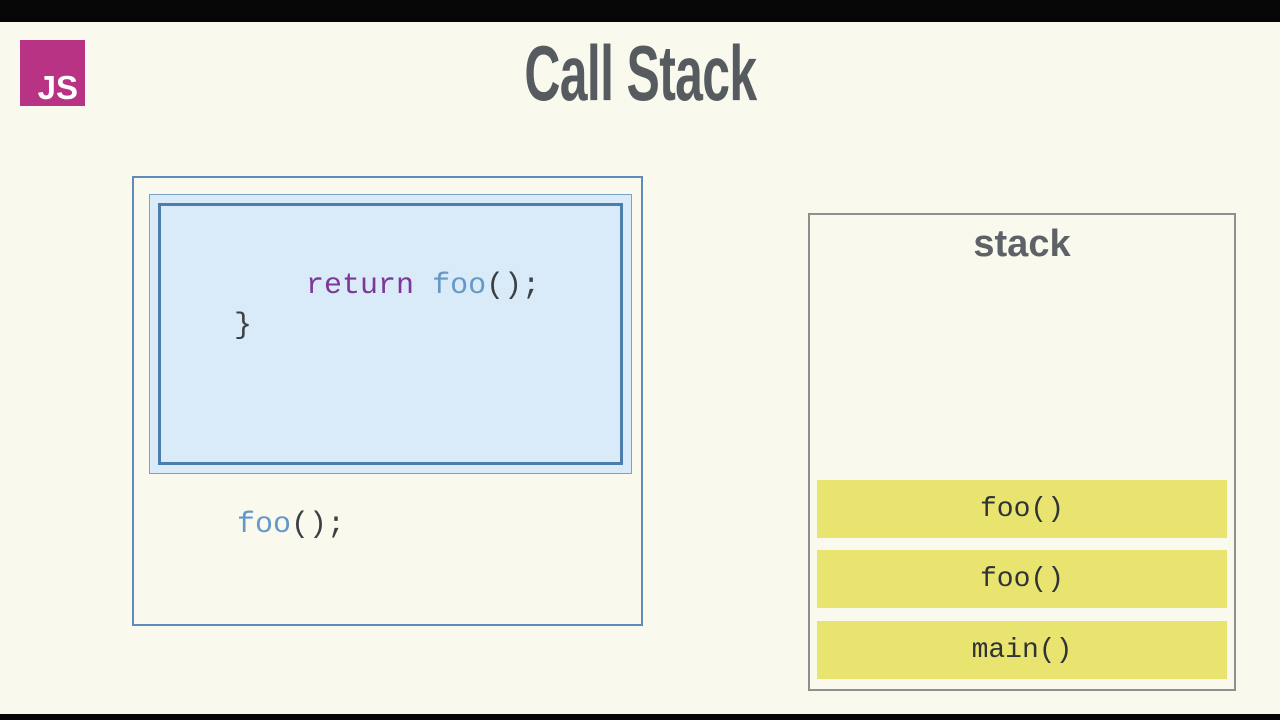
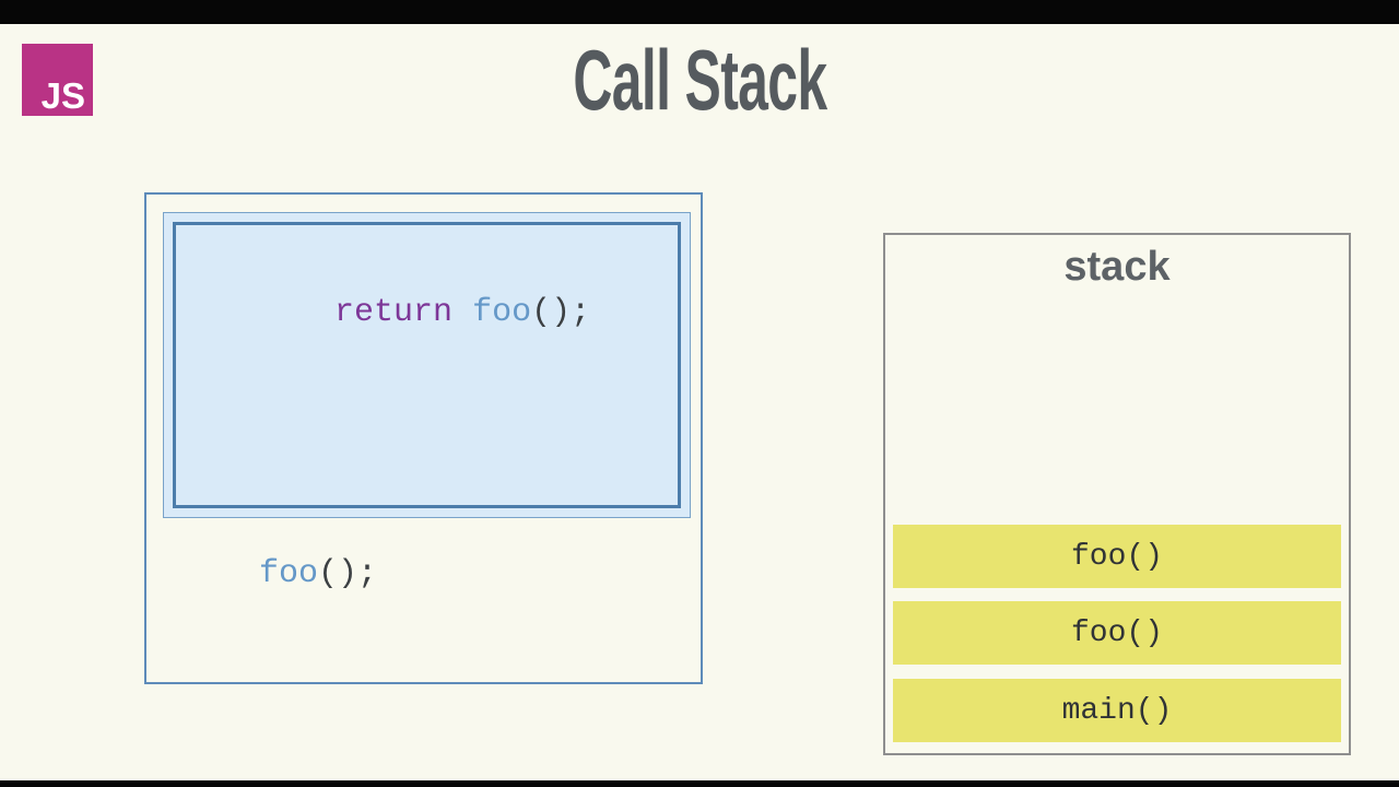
  JS
  Call Stack
  return foo();
- }
  foo();
  stack
  foo()
  foo()
  main()
